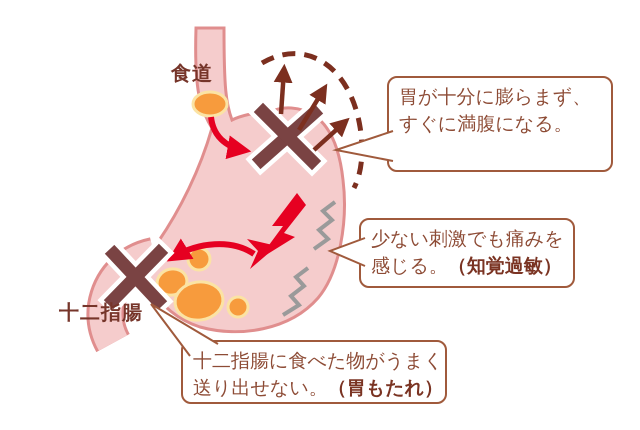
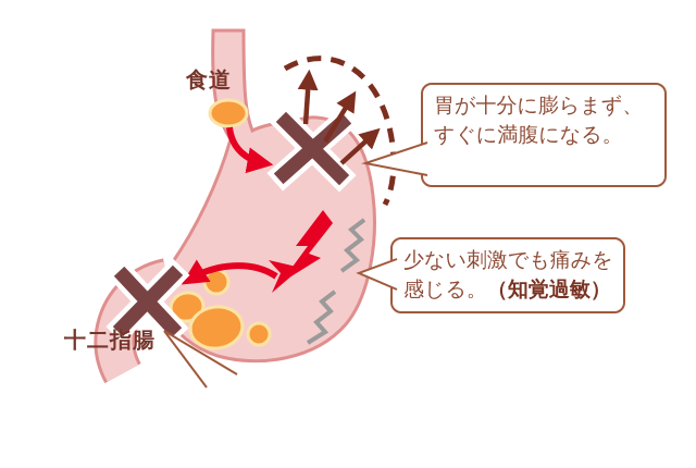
  食道
  十二指腸
  胃が十分に膨らまず、
  すぐに満腹になる。
  少ない刺激でも痛みを
  感じる。（知覚過敏）
- 十二指腸に食べた物がうまく
- 送り出せない。（胃もたれ）
